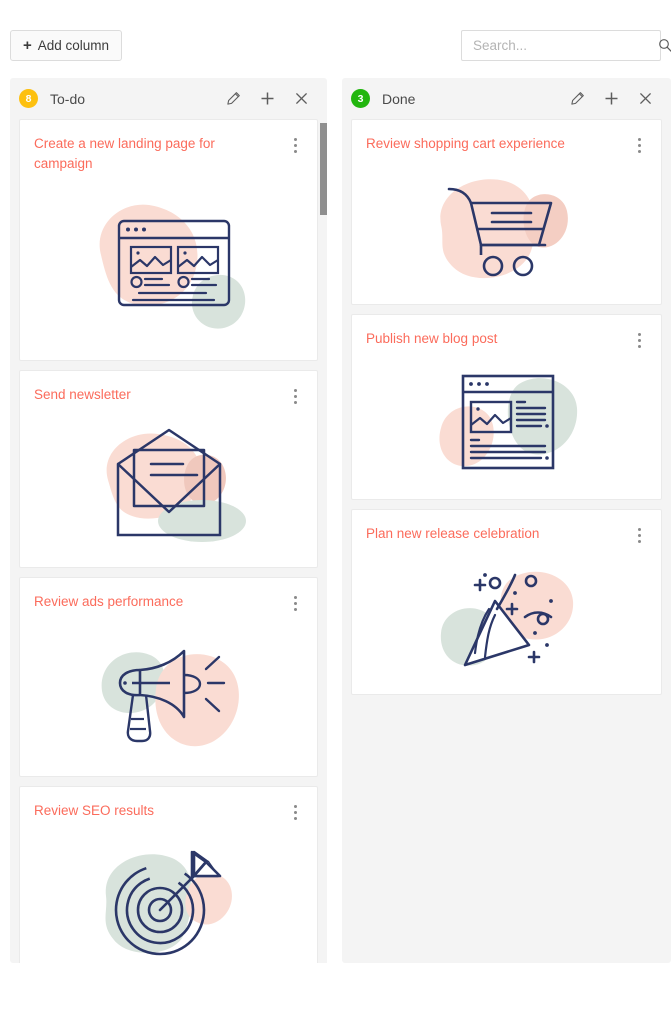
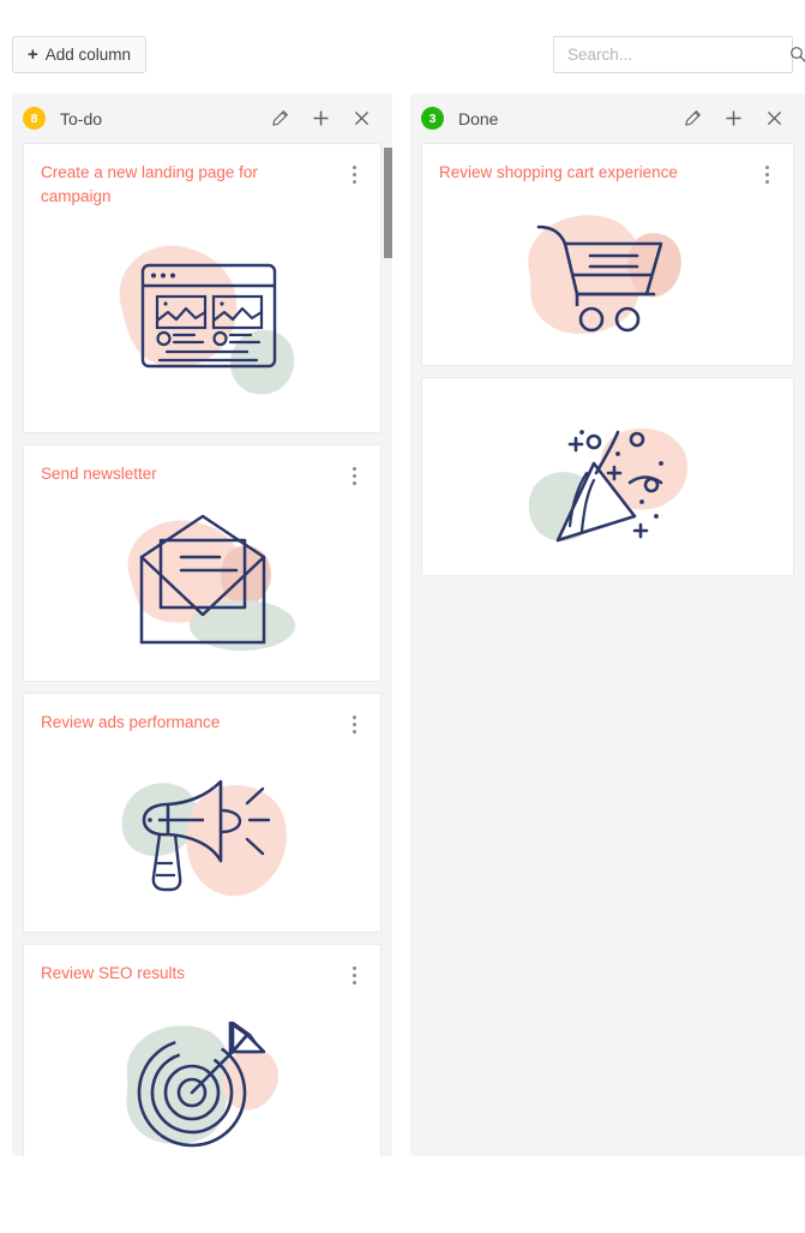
  +
  Add column
  Search...
  8
  To-do
  Create a new landing page for campaign
  Send newsletter
  Review ads performance
  Review SEO results
  3
  Done
  Review shopping cart experience
- Publish new blog post
- Plan new release celebration
